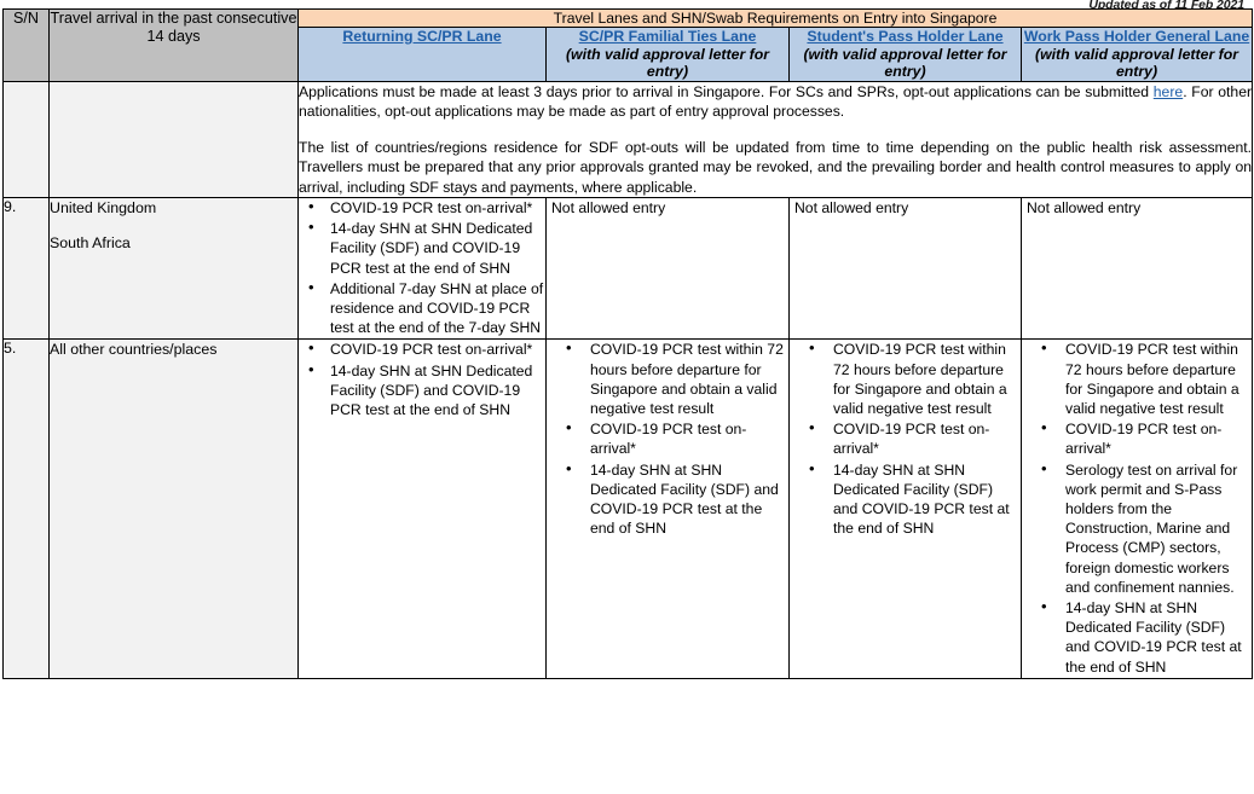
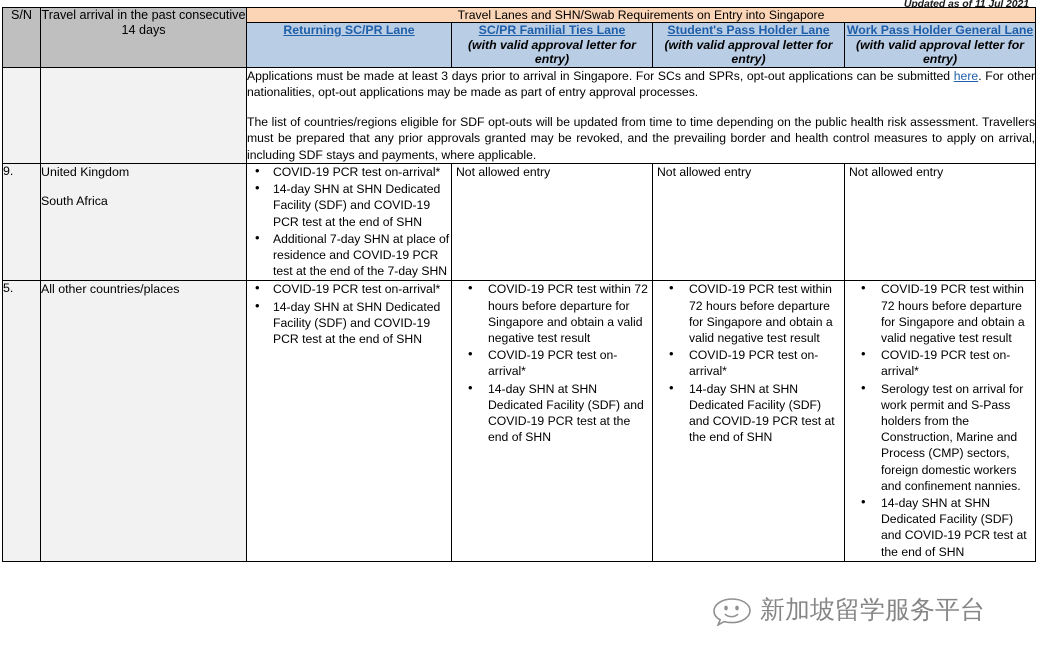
- Updated as of 11 Feb 2021
+ Updated as of 11 Jul 2021
  S/N	Travel arrival in the past consecutive 14 days	Travel Lanes and SHN/Swab Requirements on Entry into Singapore
  Returning SC/PR Lane	SC/PR Familial Ties Lane (with valid approval letter for entry)	Student's Pass Holder Lane (with valid approval letter for entry)	Work Pass Holder General Lane (with valid approval letter for entry)
- 		Applications must be made at least 3 days prior to arrival in Singapore. For SCs and SPRs, opt-out applications can be submitted here. For other nationalities, opt-out applications may be made as part of entry approval processes. The list of countries/regions residence for SDF opt-outs will be updated from time to time depending on the public health risk assessment. Travellers must be prepared that any prior approvals granted may be revoked, and the prevailing border and health control measures to apply on arrival, including SDF stays and payments, where applicable.
+ 		Applications must be made at least 3 days prior to arrival in Singapore. For SCs and SPRs, opt-out applications can be submitted here. For other nationalities, opt-out applications may be made as part of entry approval processes. The list of countries/regions eligible for SDF opt-outs will be updated from time to time depending on the public health risk assessment. Travellers must be prepared that any prior approvals granted may be revoked, and the prevailing border and health control measures to apply on arrival, including SDF stays and payments, where applicable.
  9.	United Kingdom South Africa	COVID-19 PCR test on-arrival* 14-day SHN at SHN Dedicated Facility (SDF) and COVID-19 PCR test at the end of SHN Additional 7-day SHN at place of residence and COVID-19 PCR test at the end of the 7-day SHN	Not allowed entry	Not allowed entry	Not allowed entry
  5.	All other countries/places	COVID-19 PCR test on-arrival* 14-day SHN at SHN Dedicated Facility (SDF) and COVID-19 PCR test at the end of SHN	COVID-19 PCR test within 72 hours before departure for Singapore and obtain a valid negative test result COVID-19 PCR test on-arrival* 14-day SHN at SHN Dedicated Facility (SDF) and COVID-19 PCR test at the end of SHN	COVID-19 PCR test within 72 hours before departure for Singapore and obtain a valid negative test result COVID-19 PCR test on-arrival* 14-day SHN at SHN Dedicated Facility (SDF) and COVID-19 PCR test at the end of SHN	COVID-19 PCR test within 72 hours before departure for Singapore and obtain a valid negative test result COVID-19 PCR test on-arrival* Serology test on arrival for work permit and S-Pass holders from the Construction, Marine and Process (CMP) sectors, foreign domestic workers and confinement nannies. 14-day SHN at SHN Dedicated Facility (SDF) and COVID-19 PCR test at the end of SHN
+ 新加坡留学服务平台
